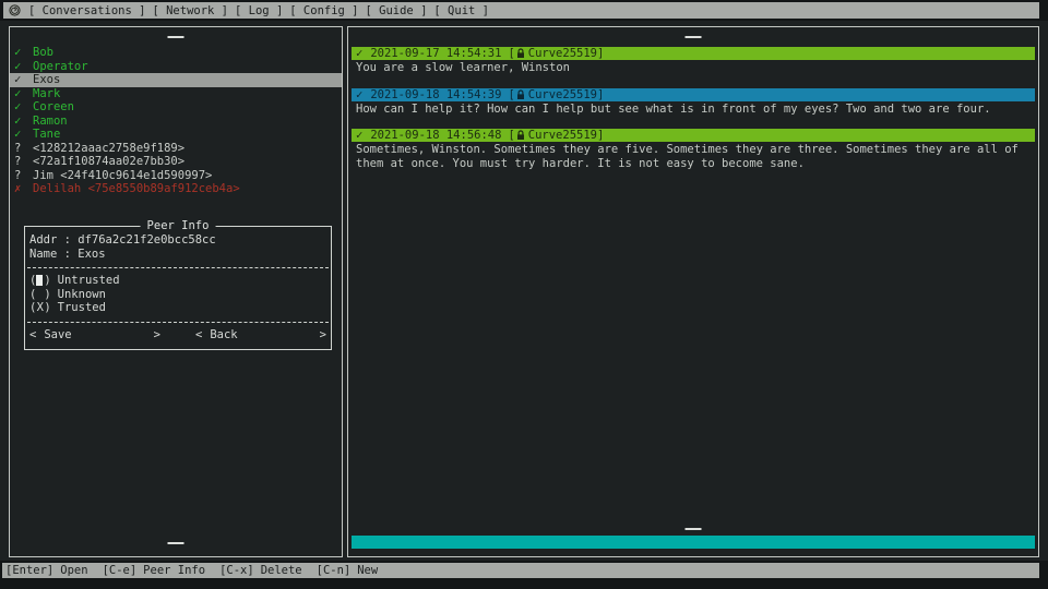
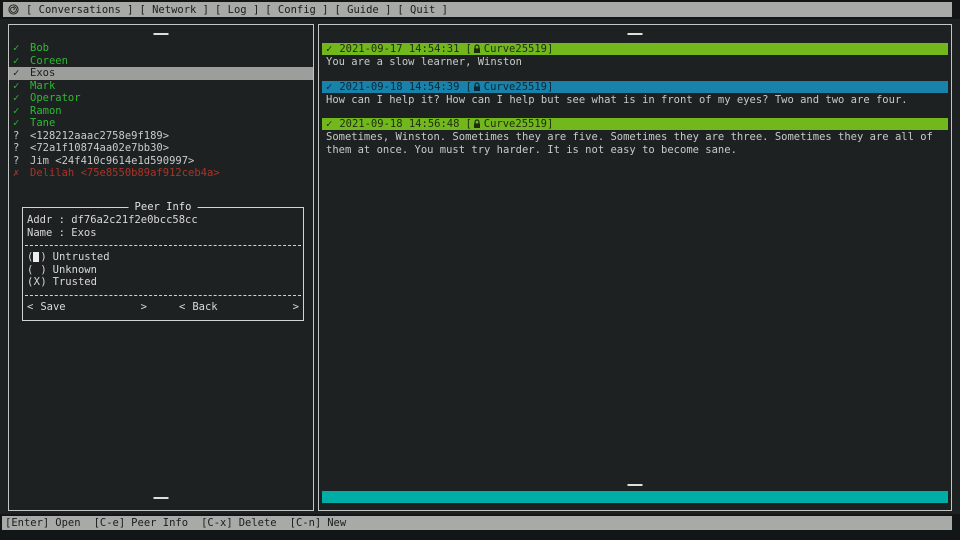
  [ Conversations ]
  [ Network ]
  [ Log ]
  [ Config ]
  [ Guide ]
  [ Quit ]
  ✓
  Bob
  ✓
- Operator
+ Coreen
  ✓
  Exos
  ✓
  Mark
  ✓
- Coreen
+ Operator
  ✓
  Ramon
  ✓
  Tane
  ?
  <128212aaac2758e9f189>
  ?
  <72a1f10874aa02e7bb30>
  ?
  Jim <24f410c9614e1d590997>
  ✗
  Delilah <75e8550b89af912ceb4a>
  Peer Info
  Addr : df76a2c21f2e0bcc58cc
  Name : Exos
  ( ) Untrusted
  ( ) Unknown
  (X) Trusted
  <
  Save
  >
  <
  Back
  >
  ✓
  2021-09-17 14:54:31
  [ Curve25519]
  You are a slow learner, Winston
  ✓
  2021-09-18 14:54:39
  [ Curve25519]
  How can I help it? How can I help but see what is in front of my eyes? Two and two are four.
  ✓
  2021-09-18 14:56:48
  [ Curve25519]
  Sometimes, Winston. Sometimes they are five. Sometimes they are three. Sometimes they are all of them at once. You must try harder. It is not easy to become sane.
  [Enter] Open
  [C-e] Peer Info
  [C-x] Delete
  [C-n] New
